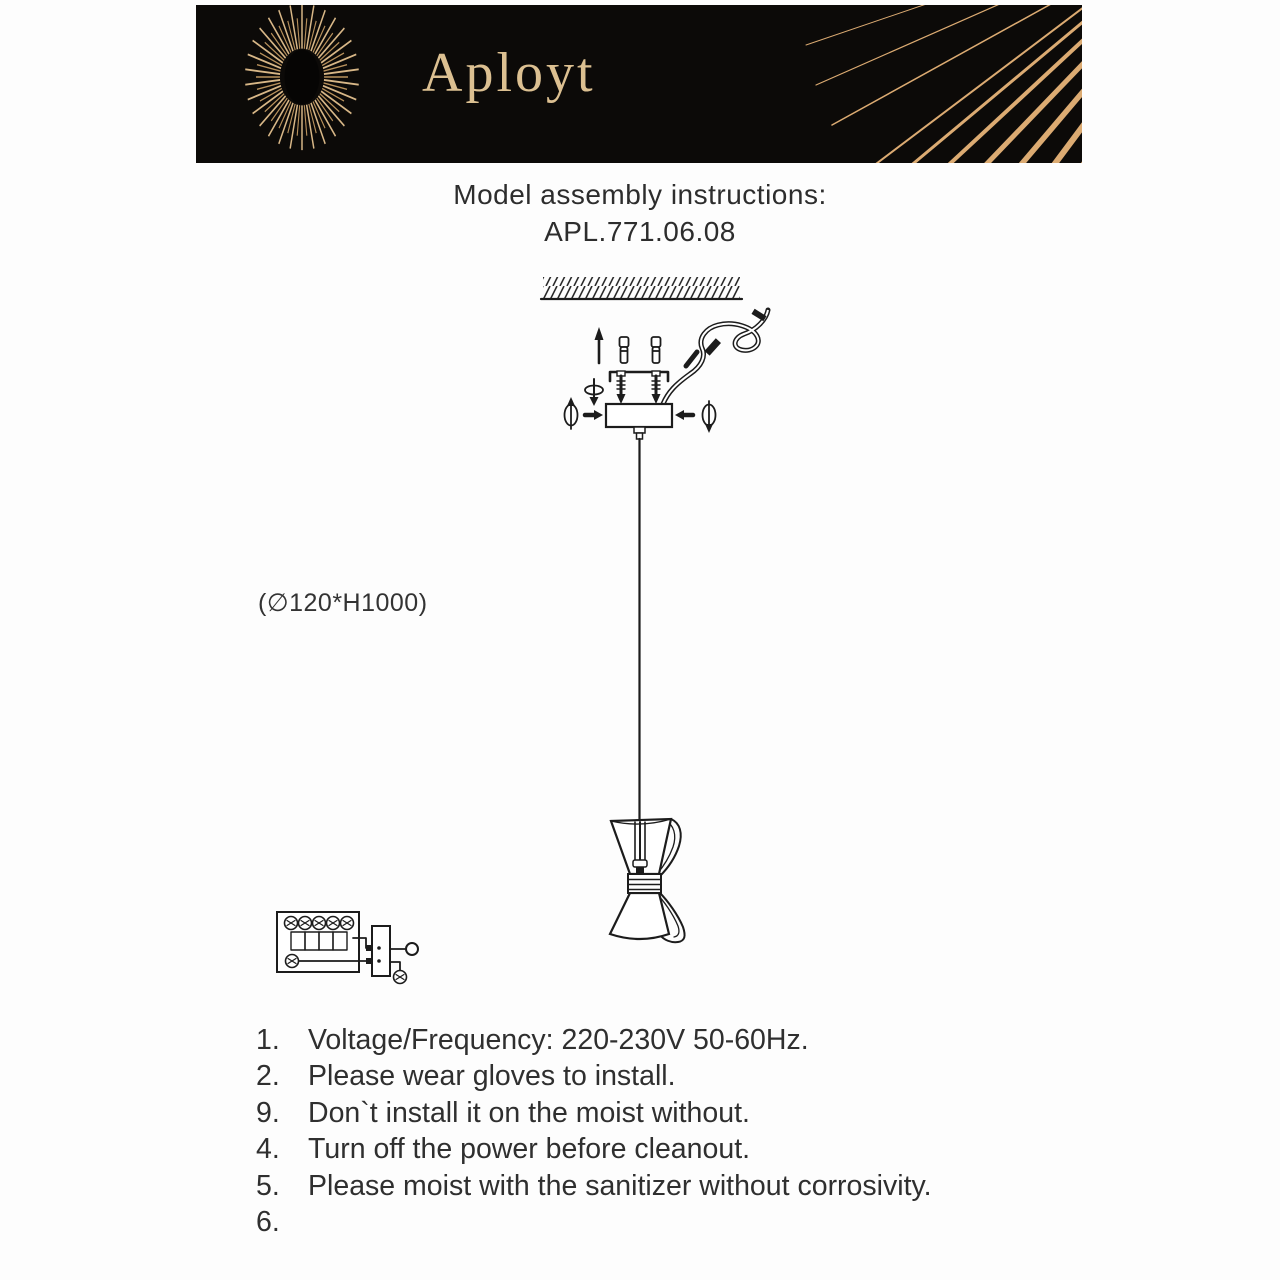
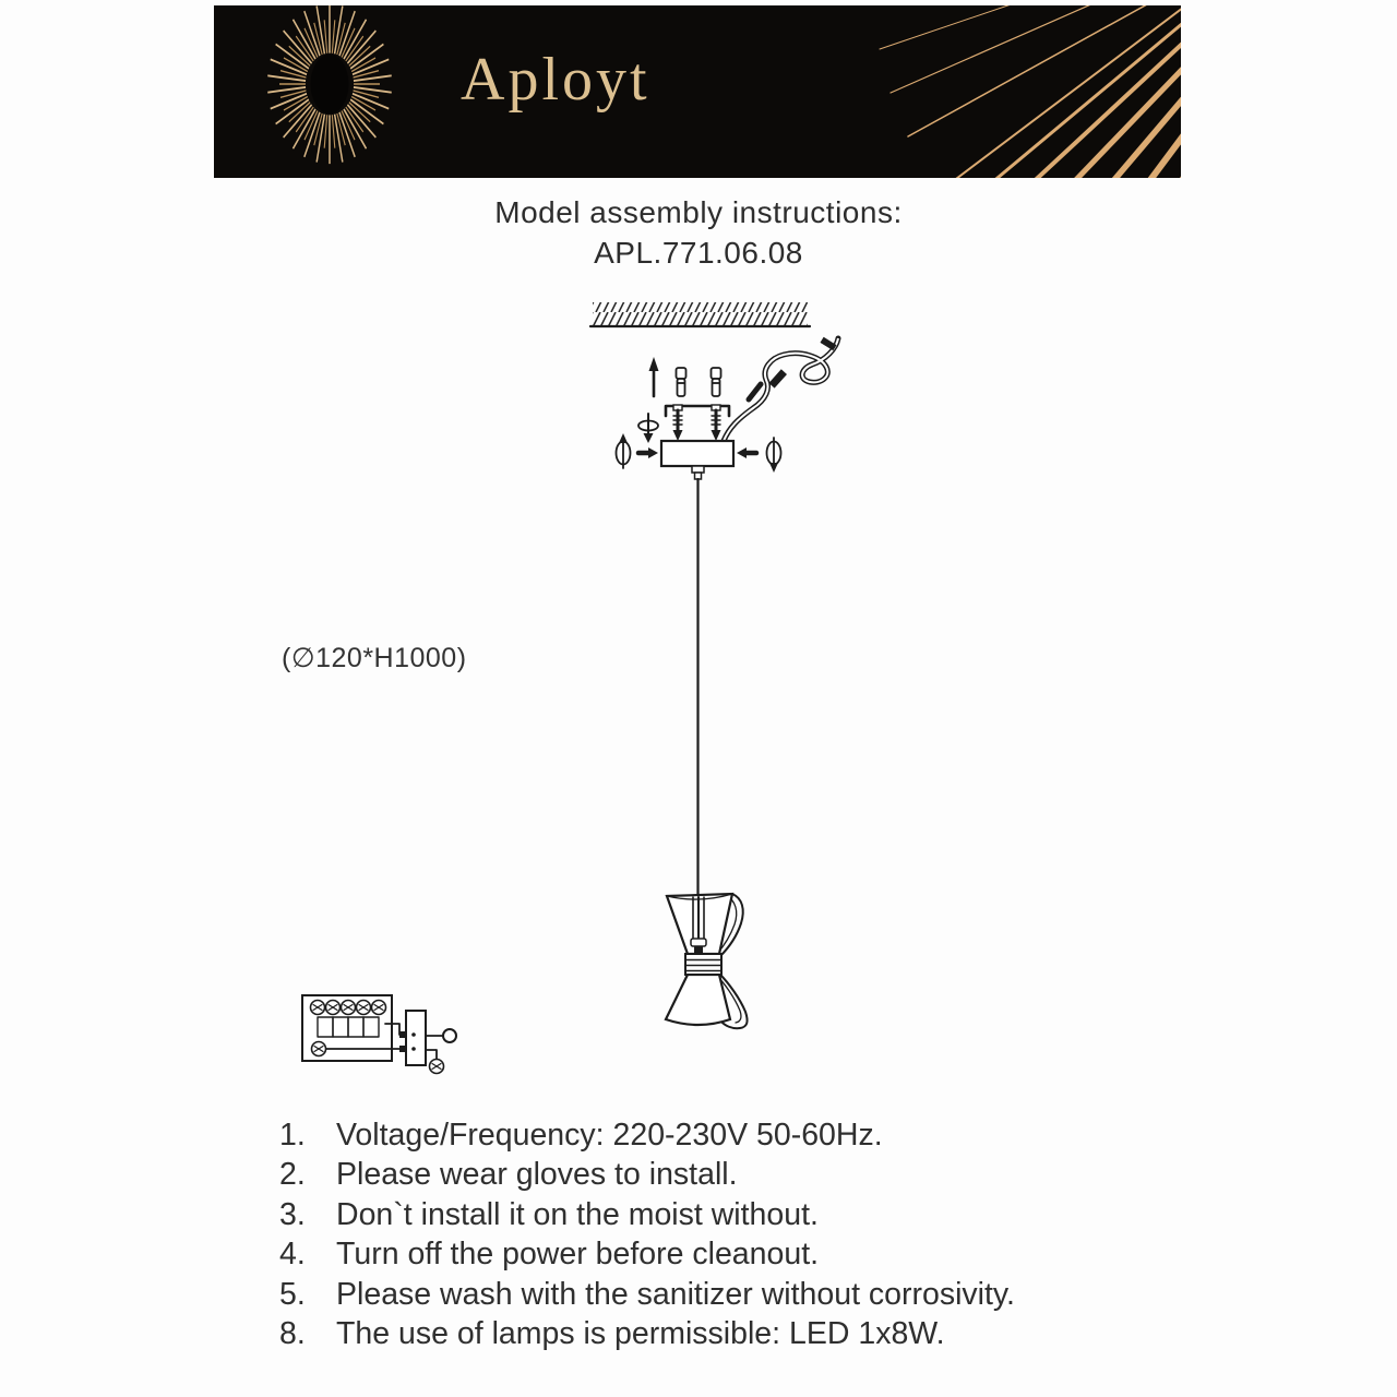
  Aployt
  Model assembly instructions:
  APL.771.06.08
  (∅120*H1000)
  1.
  Voltage/Frequency: 220-230V 50-60Hz.
  2.
  Please wear gloves to install.
- 9.
+ 3.
  Don`t install it on the moist without.
  4.
  Turn off the power before cleanout.
  5.
- Please moist with the sanitizer without corrosivity.
+ Please wash with the sanitizer without corrosivity.
- 6.
+ 8.
+ The use of lamps is permissible: LED 1x8W.
